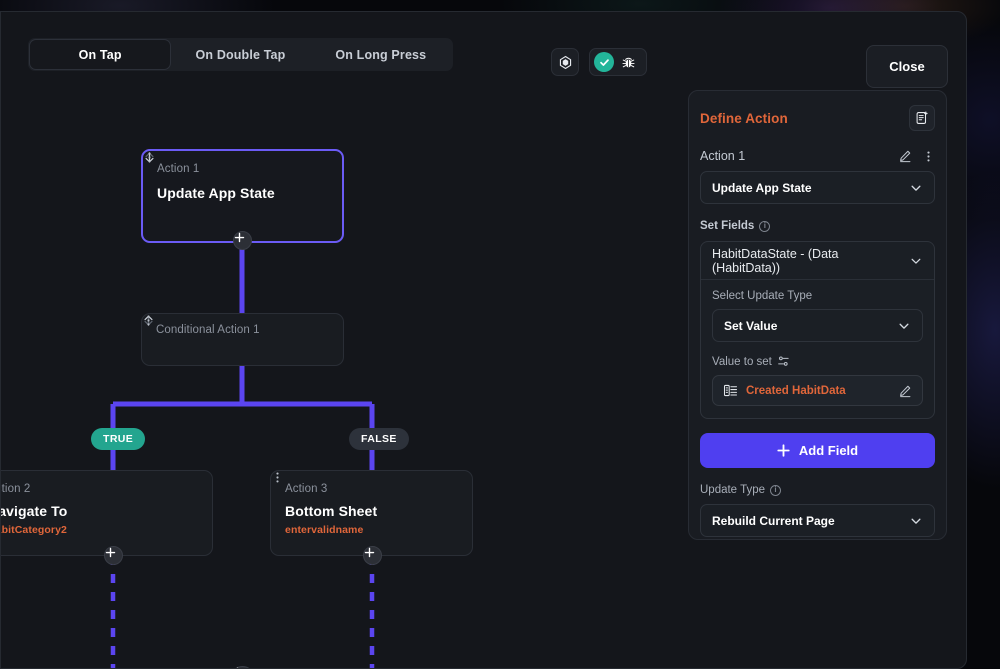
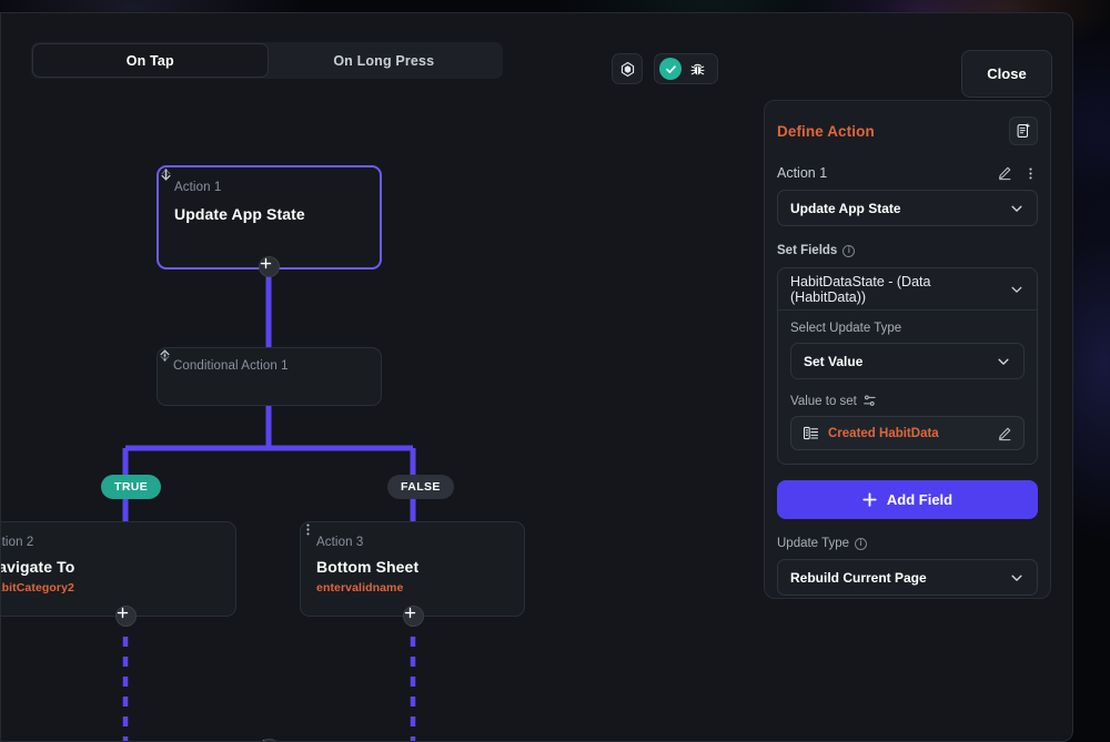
  On Tap
- On Double Tap
  On Long Press
  Close
  Action 1
  Update App State
  Conditional Action 1
  TRUE
  FALSE
  tion 2
  avigate To
  bitCategory2
  Action 3
  Bottom Sheet
  entervalidname
  Define Action
  Action 1
  Update App State
  Set Fields
  i
  HabitDataState - (Data (HabitData))
  Select Update Type
  Set Value
  Value to set
  Created HabitData
  Add Field
  Update Type
  i
  Rebuild Current Page
